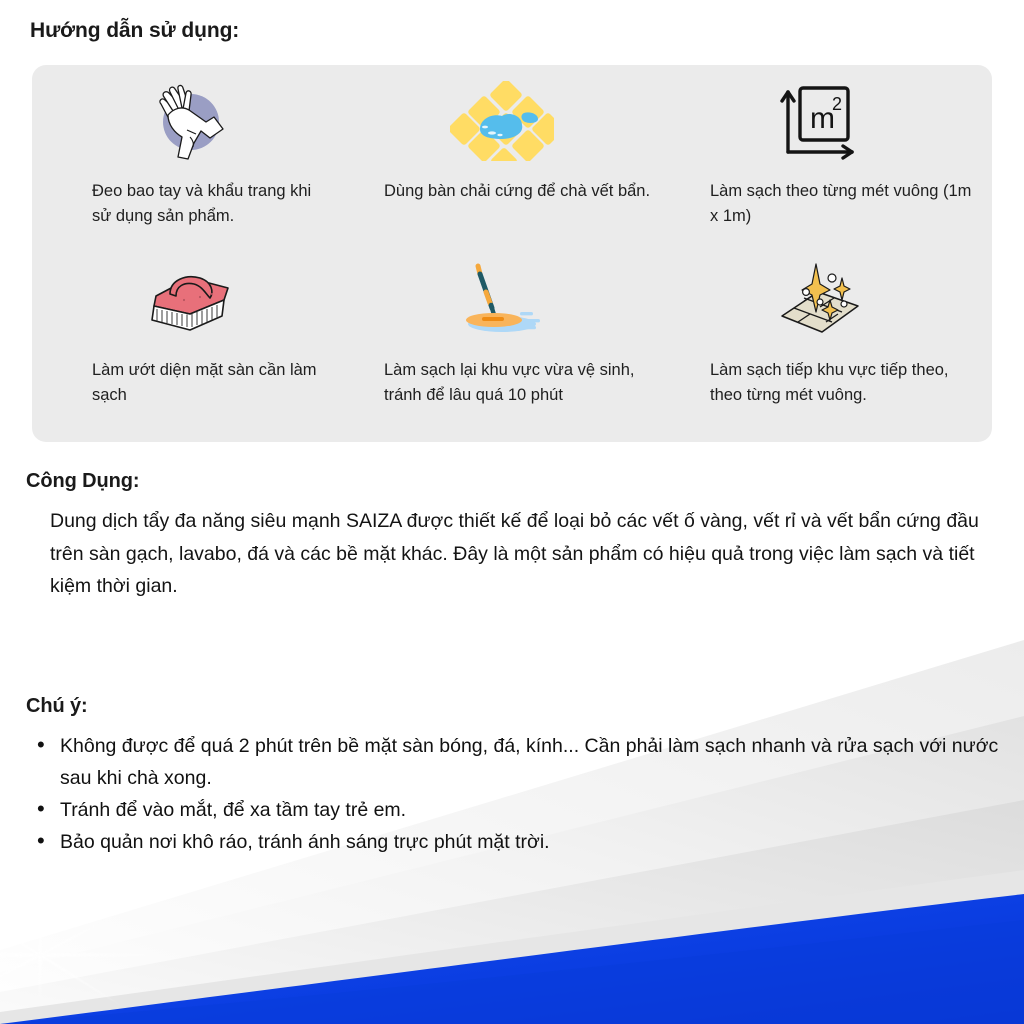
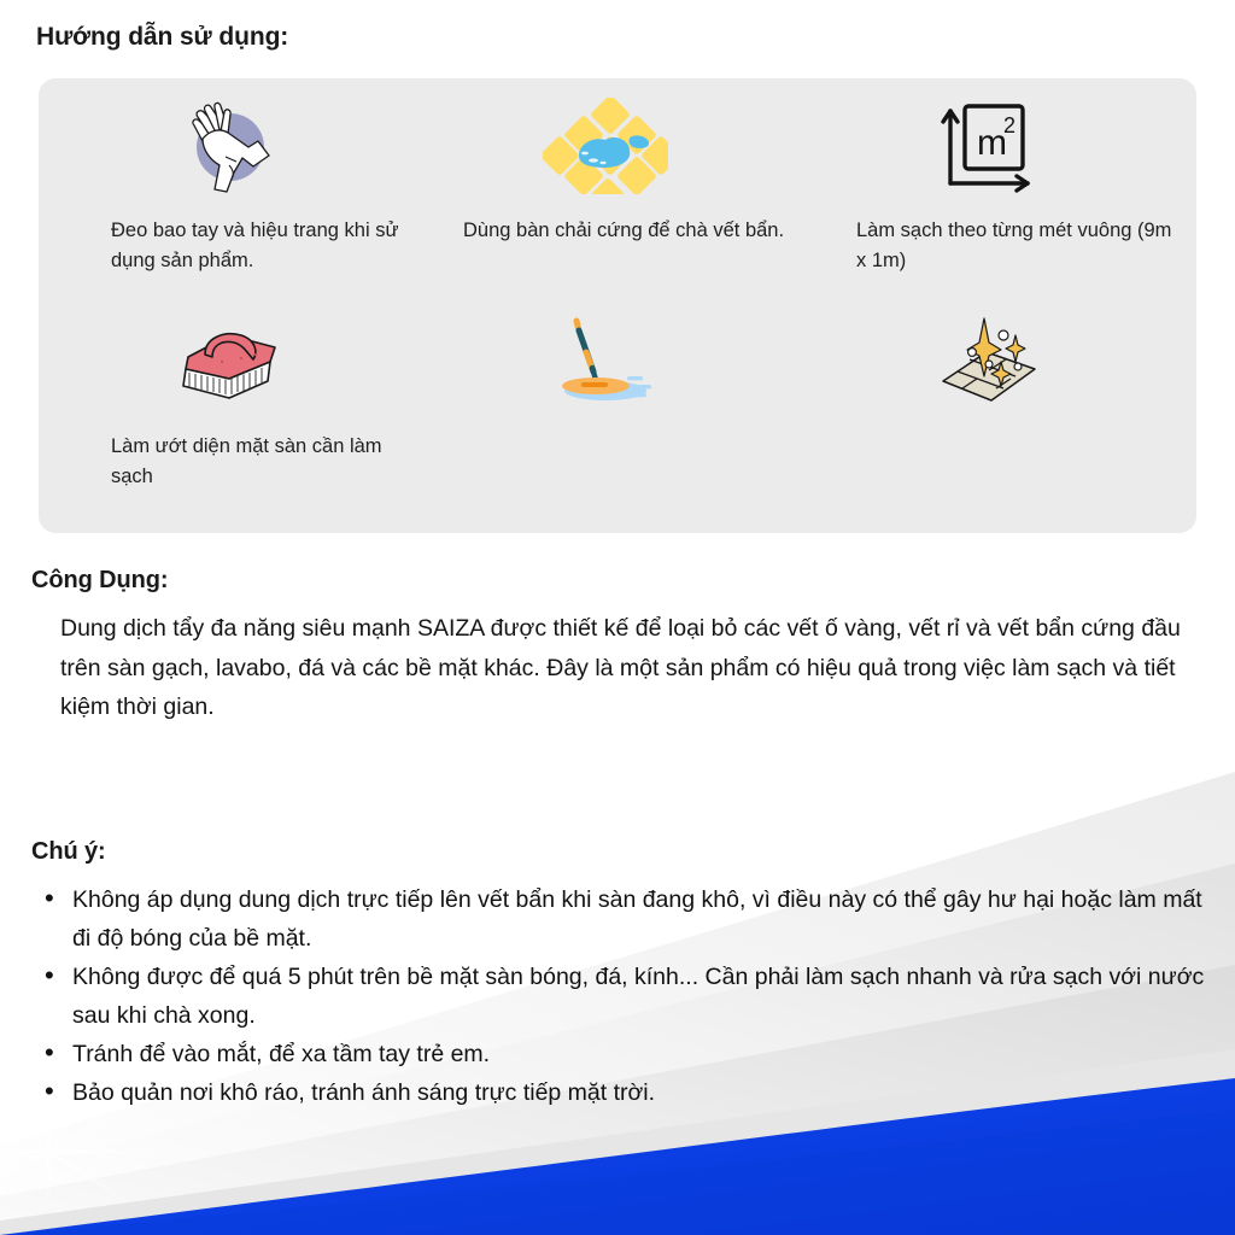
  Hướng dẫn sử dụng:
- Đeo bao tay và khẩu trang khi sử dụng sản phẩm.
+ Đeo bao tay và hiệu trang khi sử dụng sản phẩm.
  Dùng bàn chải cứng để chà vết bẩn.
  m
  2
- Làm sạch theo từng mét vuông (1m x 1m)
+ Làm sạch theo từng mét vuông (9m x 1m)
  Làm ướt diện mặt sàn cần làm sạch
- Làm sạch lại khu vực vừa vệ sinh, tránh để lâu quá 10 phút
- Làm sạch tiếp khu vực tiếp theo, theo từng mét vuông.
  Công Dụng:
  Dung dịch tẩy đa năng siêu mạnh SAIZA được thiết kế để loại bỏ các vết ố vàng, vết rỉ và vết bẩn cứng đầu trên sàn gạch, lavabo, đá và các bề mặt khác. Đây là một sản phẩm có hiệu quả trong việc làm sạch và tiết kiệm thời gian.
  Chú ý:
+ Không áp dụng dung dịch trực tiếp lên vết bẩn khi sàn đang khô, vì điều này có thể gây hư hại hoặc làm mất đi độ bóng của bề mặt.
- Không được để quá 2 phút trên bề mặt sàn bóng, đá, kính... Cần phải làm sạch nhanh và rửa sạch với nước sau khi chà xong.
+ Không được để quá 5 phút trên bề mặt sàn bóng, đá, kính... Cần phải làm sạch nhanh và rửa sạch với nước sau khi chà xong.
  Tránh để vào mắt, để xa tầm tay trẻ em.
- Bảo quản nơi khô ráo, tránh ánh sáng trực phút mặt trời.
+ Bảo quản nơi khô ráo, tránh ánh sáng trực tiếp mặt trời.
